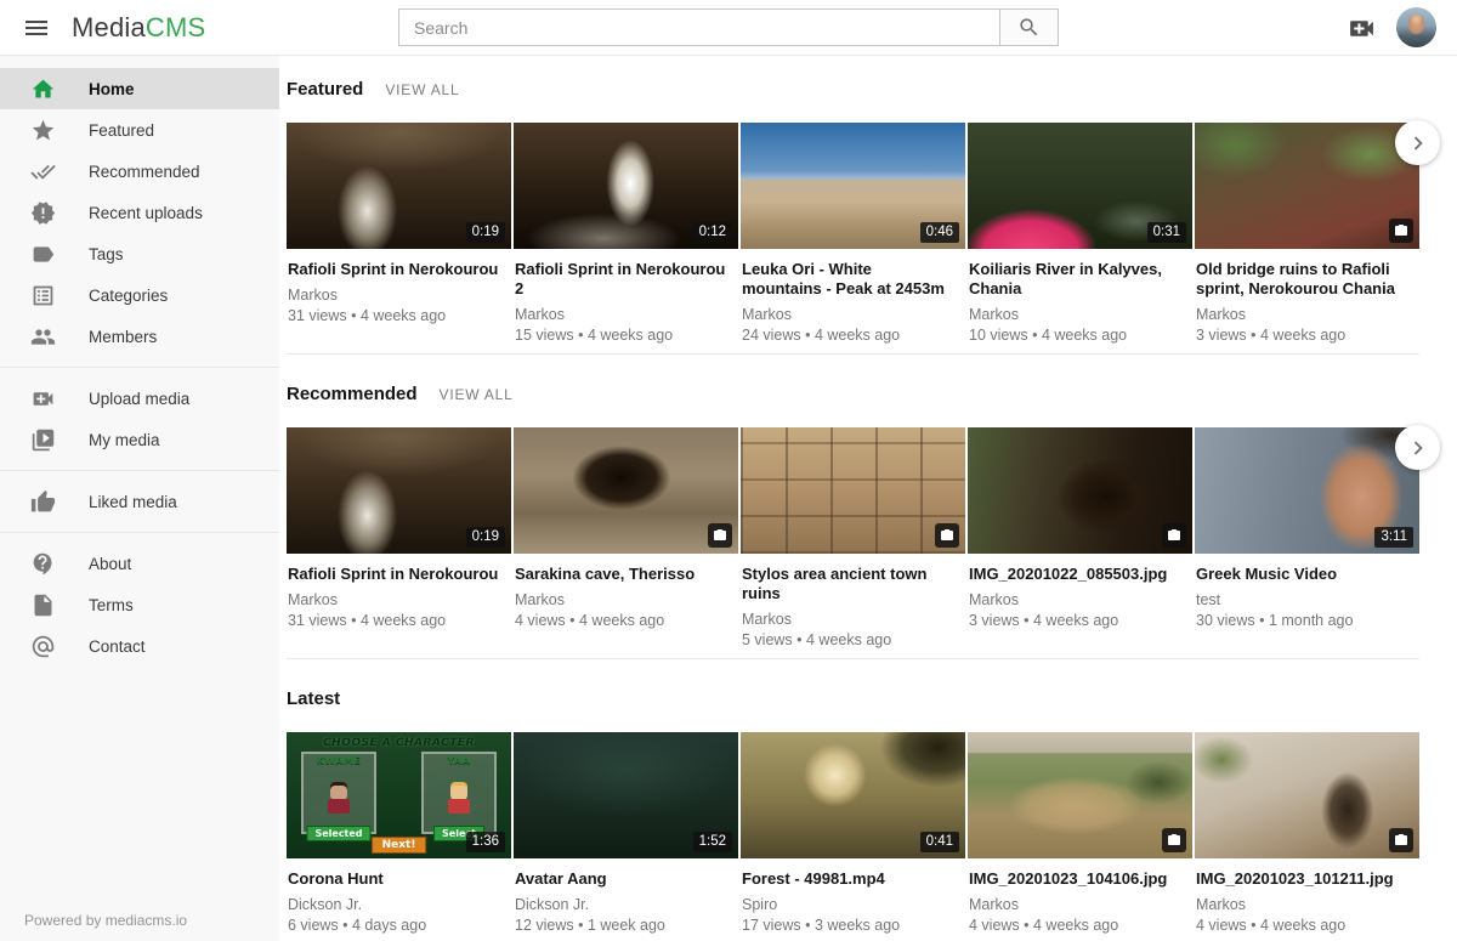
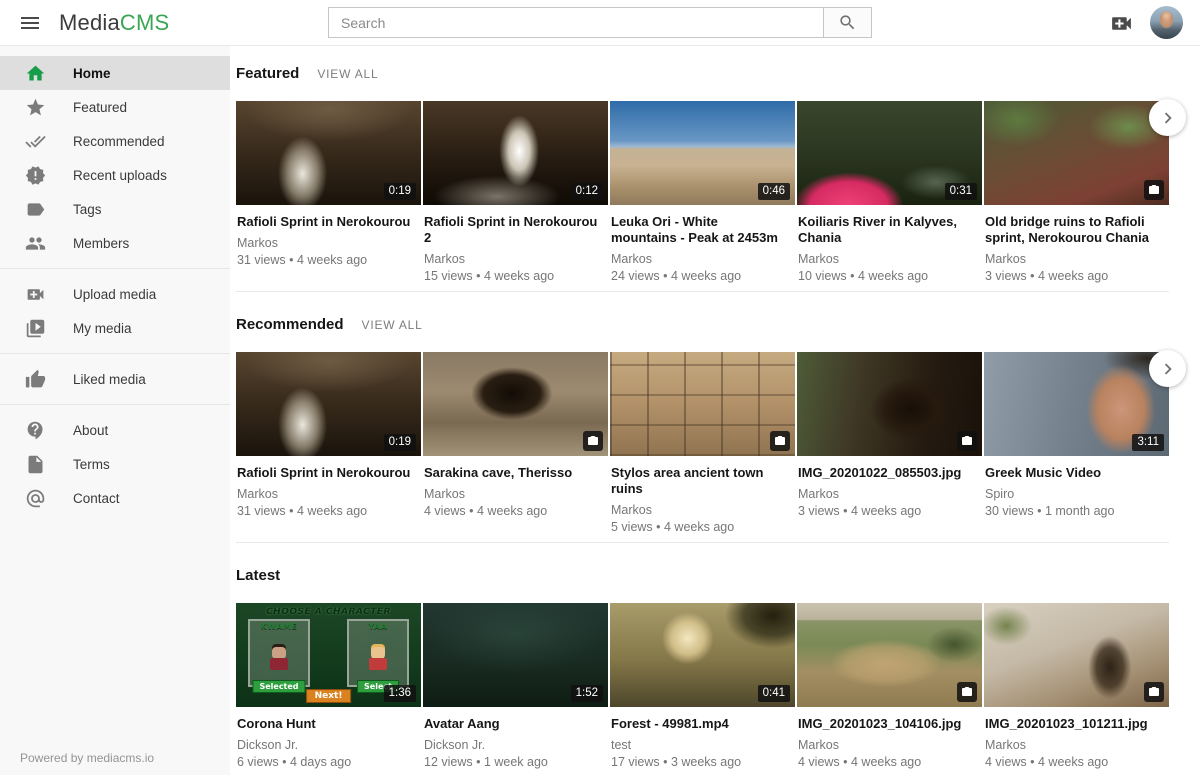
  MediaCMS
  Search
  Home
  Featured
  Recommended
  Recent uploads
  Tags
- Categories
  Members
  Upload media
  My media
  Liked media
  About
  Terms
  Contact
  Powered by mediacms.io
  Featured
  VIEW ALL
  0:19
  Rafioli Sprint in Nerokourou
  Markos
  31 views • 4 weeks ago
  0:12
  Rafioli Sprint in Nerokourou 2
  Markos
  15 views • 4 weeks ago
  0:46
  Leuka Ori - White mountains - Peak at 2453m
  Markos
  24 views • 4 weeks ago
  0:31
  Koiliaris River in Kalyves, Chania
  Markos
  10 views • 4 weeks ago
  Old bridge ruins to Rafioli sprint, Nerokourou Chania
  Markos
  3 views • 4 weeks ago
  Recommended
  VIEW ALL
  0:19
  Rafioli Sprint in Nerokourou
  Markos
  31 views • 4 weeks ago
  Sarakina cave, Therisso
  Markos
  4 views • 4 weeks ago
  Stylos area ancient town ruins
  Markos
  5 views • 4 weeks ago
  IMG_20201022_085503.jpg
  Markos
  3 views • 4 weeks ago
  3:11
  Greek Music Video
- test
+ Spiro
  30 views • 1 month ago
  Latest
  CHOOSE A CHARACTER
  KWAME
  Selected
  YAA
  Select
  Next!
  1:36
  Corona Hunt
  Dickson Jr.
  6 views • 4 days ago
  1:52
  Avatar Aang
  Dickson Jr.
  12 views • 1 week ago
  0:41
  Forest - 49981.mp4
- Spiro
+ test
  17 views • 3 weeks ago
  IMG_20201023_104106.jpg
  Markos
  4 views • 4 weeks ago
  IMG_20201023_101211.jpg
  Markos
  4 views • 4 weeks ago
